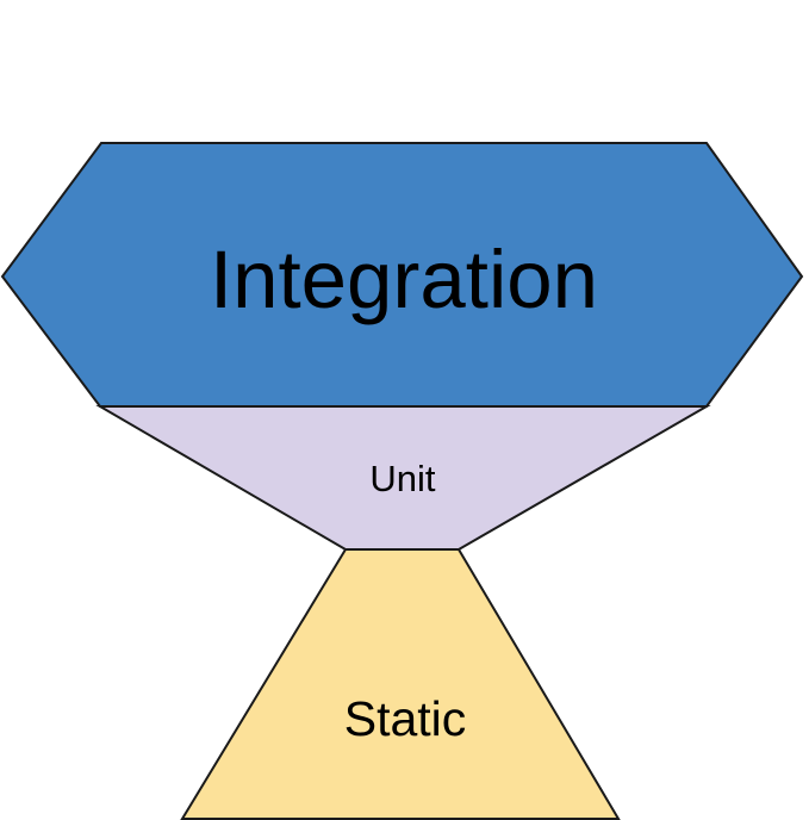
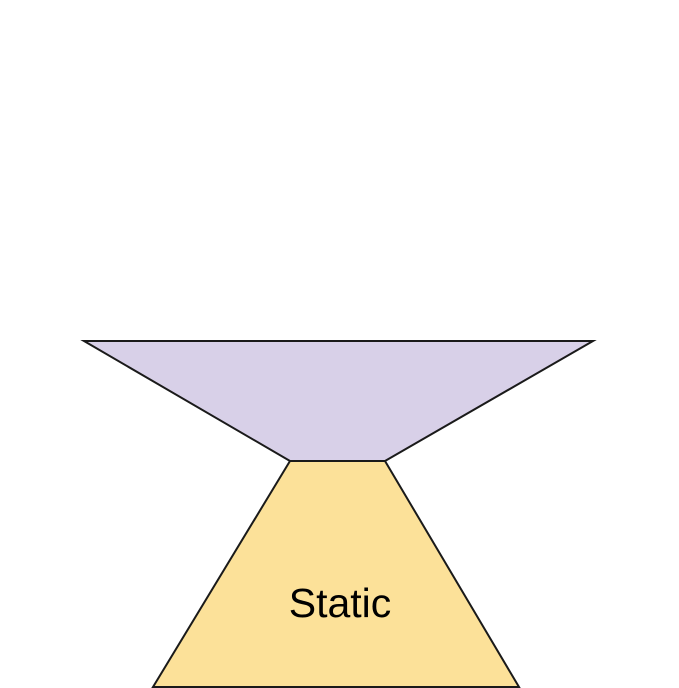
- Integration
- Unit
  Static
